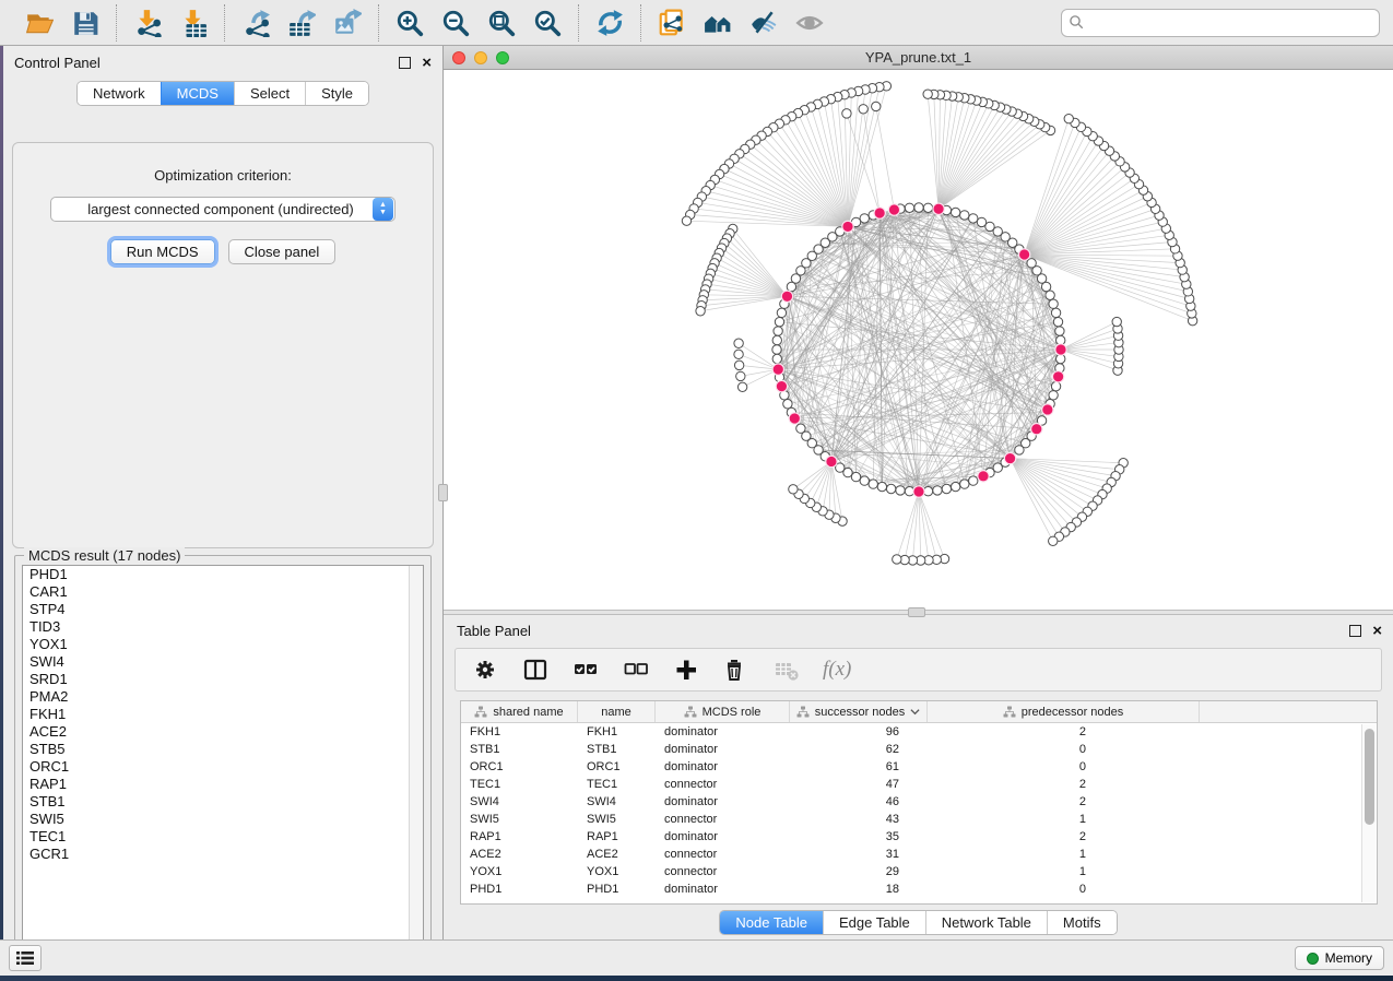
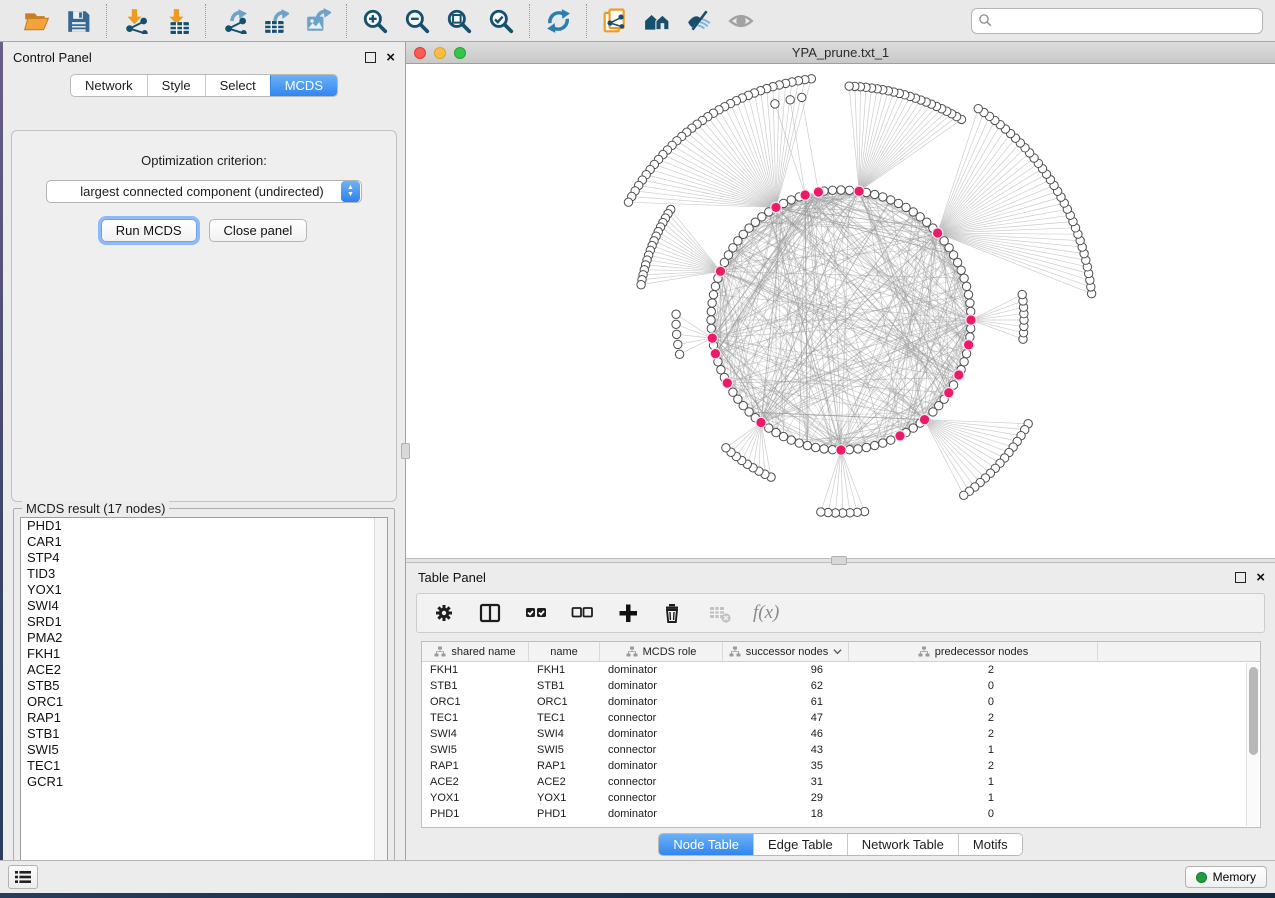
  Control Panel
  ×
  Network
- MCDS
+ Style
  Select
- Style
+ MCDS
  Optimization criterion:
  largest connected component (undirected)
  Run MCDS
  Close panel
  MCDS result (17 nodes)
  PHD1
  CAR1
  STP4
  TID3
  YOX1
  SWI4
  SRD1
  PMA2
  FKH1
  ACE2
  STB5
  ORC1
  RAP1
  STB1
  SWI5
  TEC1
  GCR1
  YPA_prune.txt_1
  Table Panel
  ×
  f(x)
  shared name
  name
  MCDS role
  successor nodes
  predecessor nodes
  FKH1
  FKH1
  dominator
  96
  2
  STB1
  STB1
  dominator
  62
  0
  ORC1
  ORC1
  dominator
  61
  0
  TEC1
  TEC1
  connector
  47
  2
  SWI4
  SWI4
  dominator
  46
  2
  SWI5
  SWI5
  connector
  43
  1
  RAP1
  RAP1
  dominator
  35
  2
  ACE2
  ACE2
  connector
  31
  1
  YOX1
  YOX1
  connector
  29
  1
  PHD1
  PHD1
  dominator
  18
  0
  Node Table
  Edge Table
  Network Table
  Motifs
  Memory
